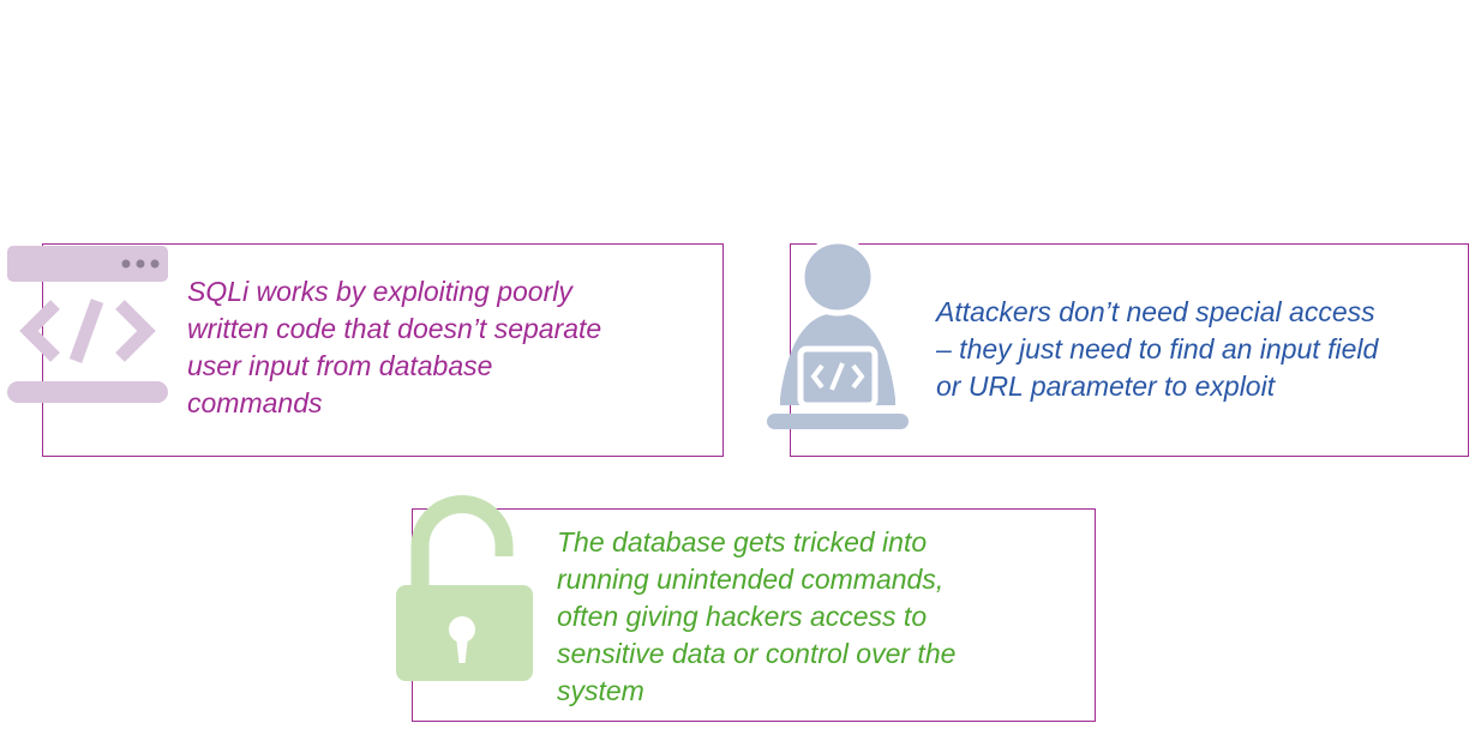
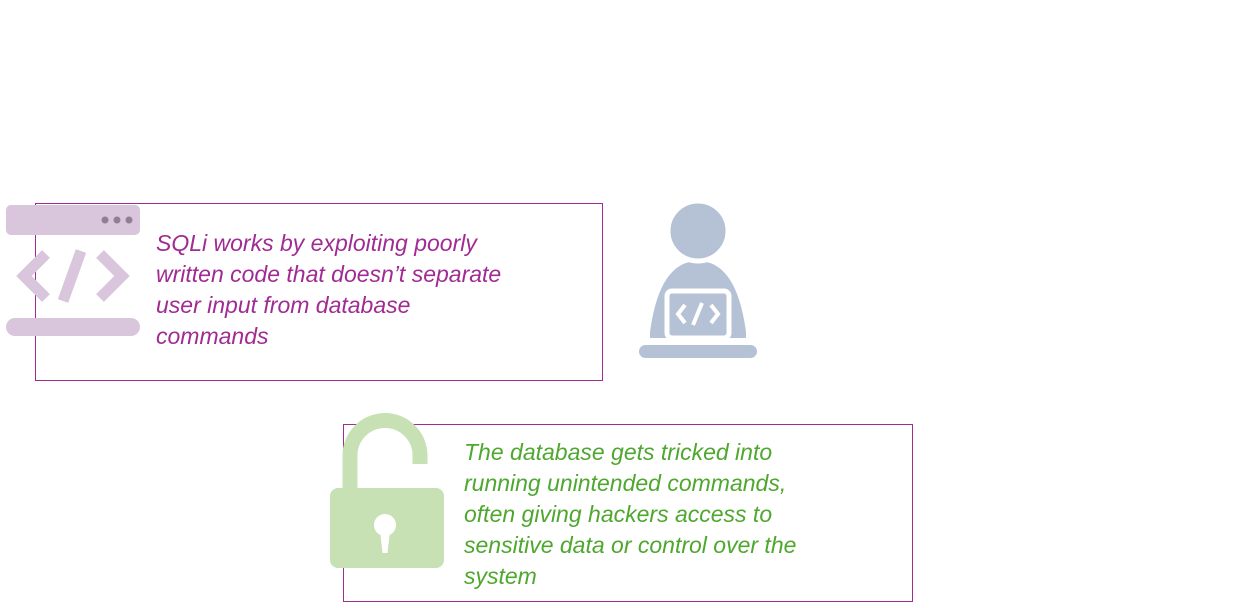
  SQLi works by exploiting poorly
  written code that doesn’t separate
  user input from database
  commands
- Attackers don’t need special access
- – they just need to find an input field
- or URL parameter to exploit
  The database gets tricked into
  running unintended commands,
  often giving hackers access to
  sensitive data or control over the
  system
